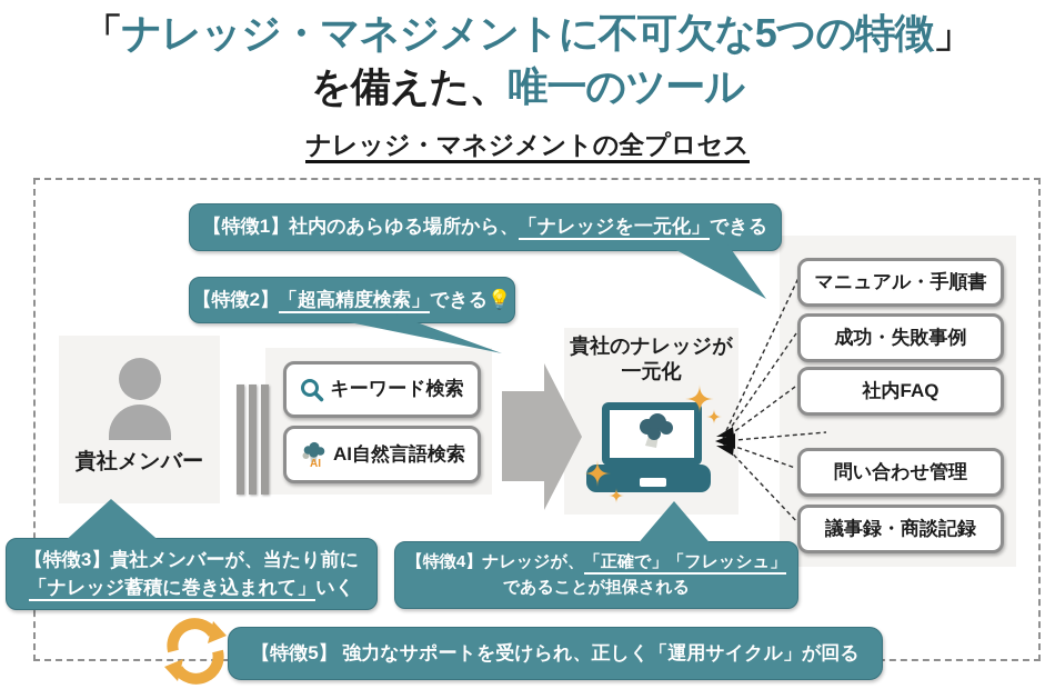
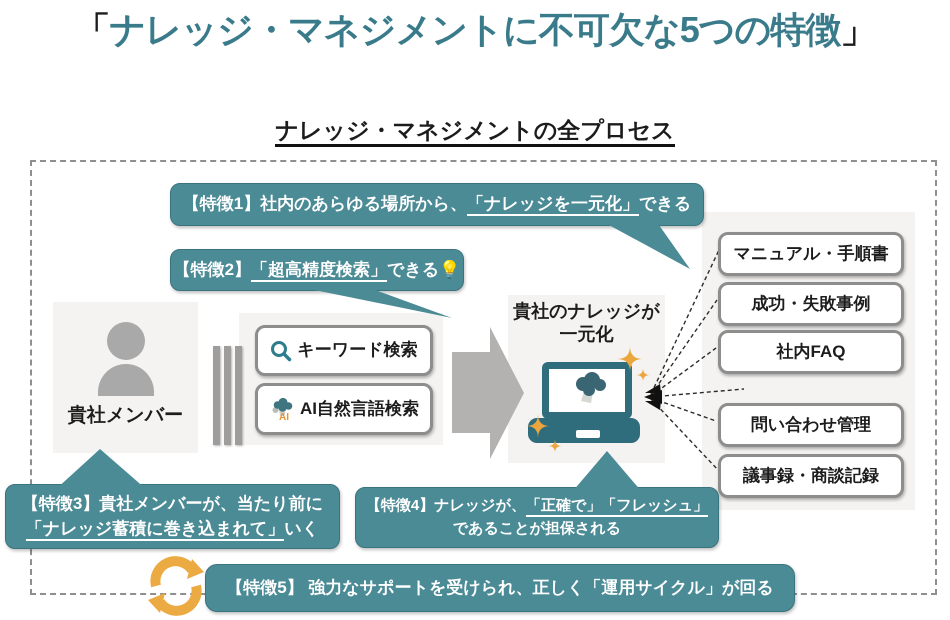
  「ナレッジ・マネジメントに不可欠な5つの特徴」
- を備えた、唯一のツール
  ナレッジ・マネジメントの全プロセス
  貴社メンバー
  キーワード検索
  AI
  AI自然言語検索
  貴社のナレッジが
  一元化
  マニュアル・手順書
  成功・失敗事例
  社内FAQ
  問い合わせ管理
  議事録・商談記録
  【特徴1】社内のあらゆる場所から、「ナレッジを一元化」できる
  【特徴2】「超高精度検索」できる💡
  【特徴3】貴社メンバーが、当たり前に
  「ナレッジ蓄積に巻き込まれて」いく
  【特徴4】ナレッジが、「正確で」「フレッシュ」
  であることが担保される
  【特徴5】 強力なサポートを受けられ、正しく「運用サイクル」が回る
